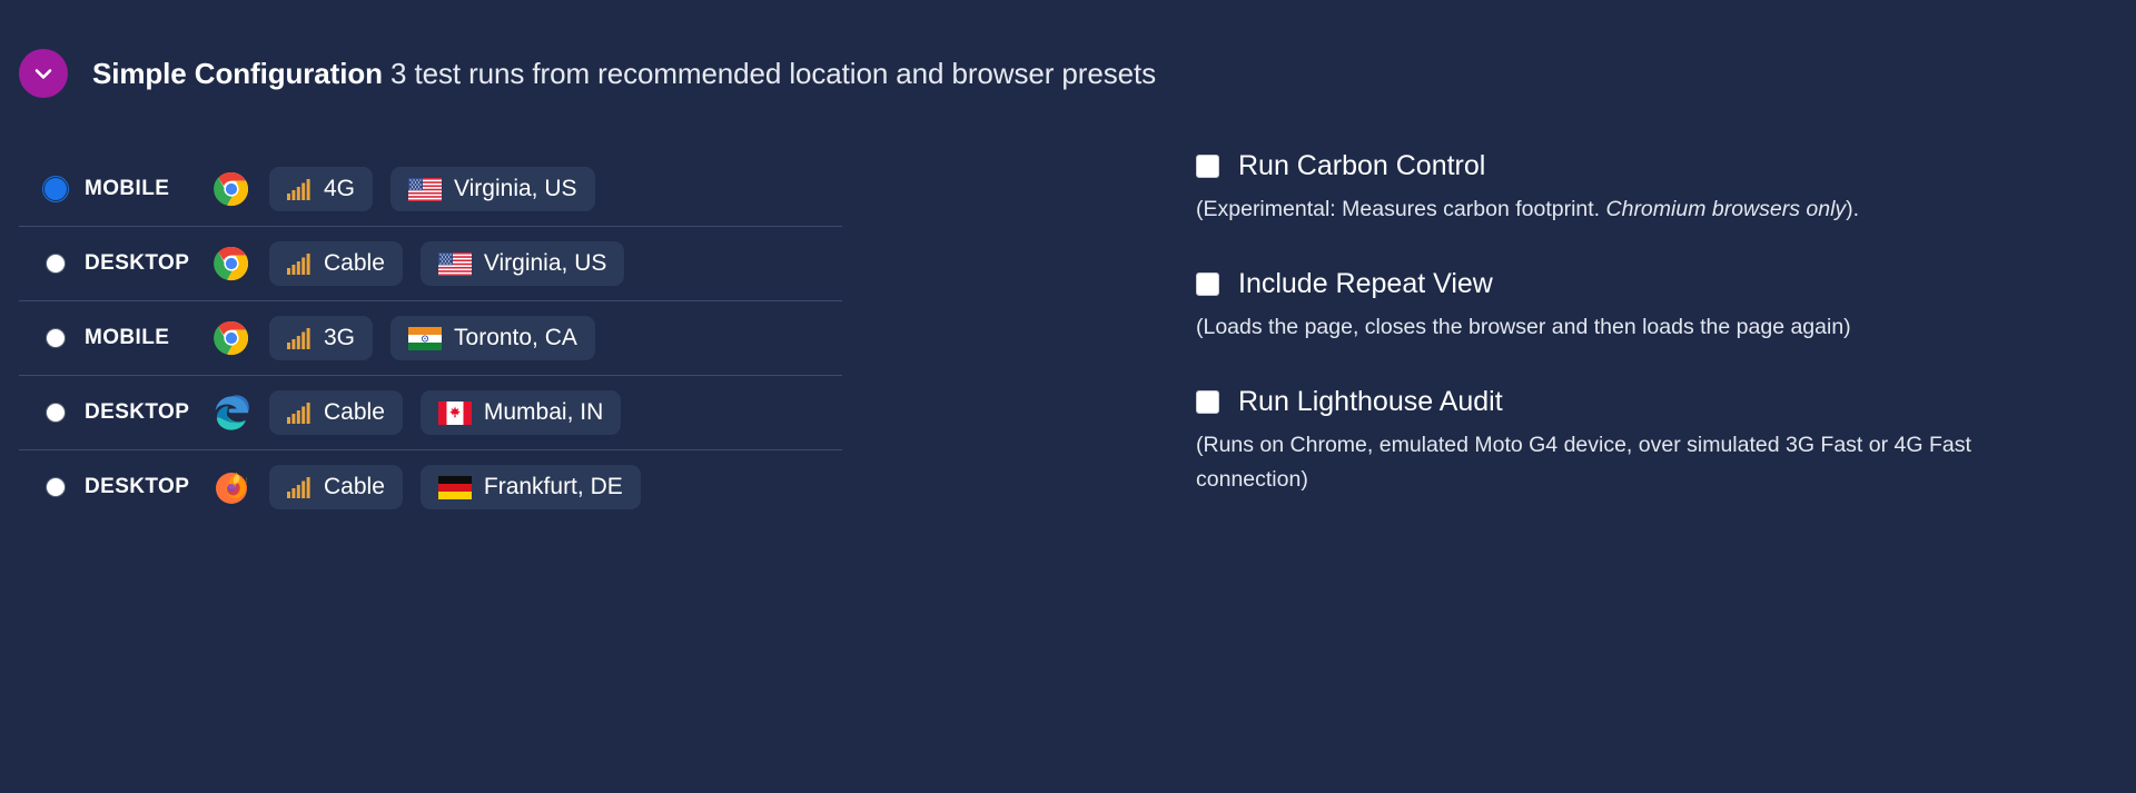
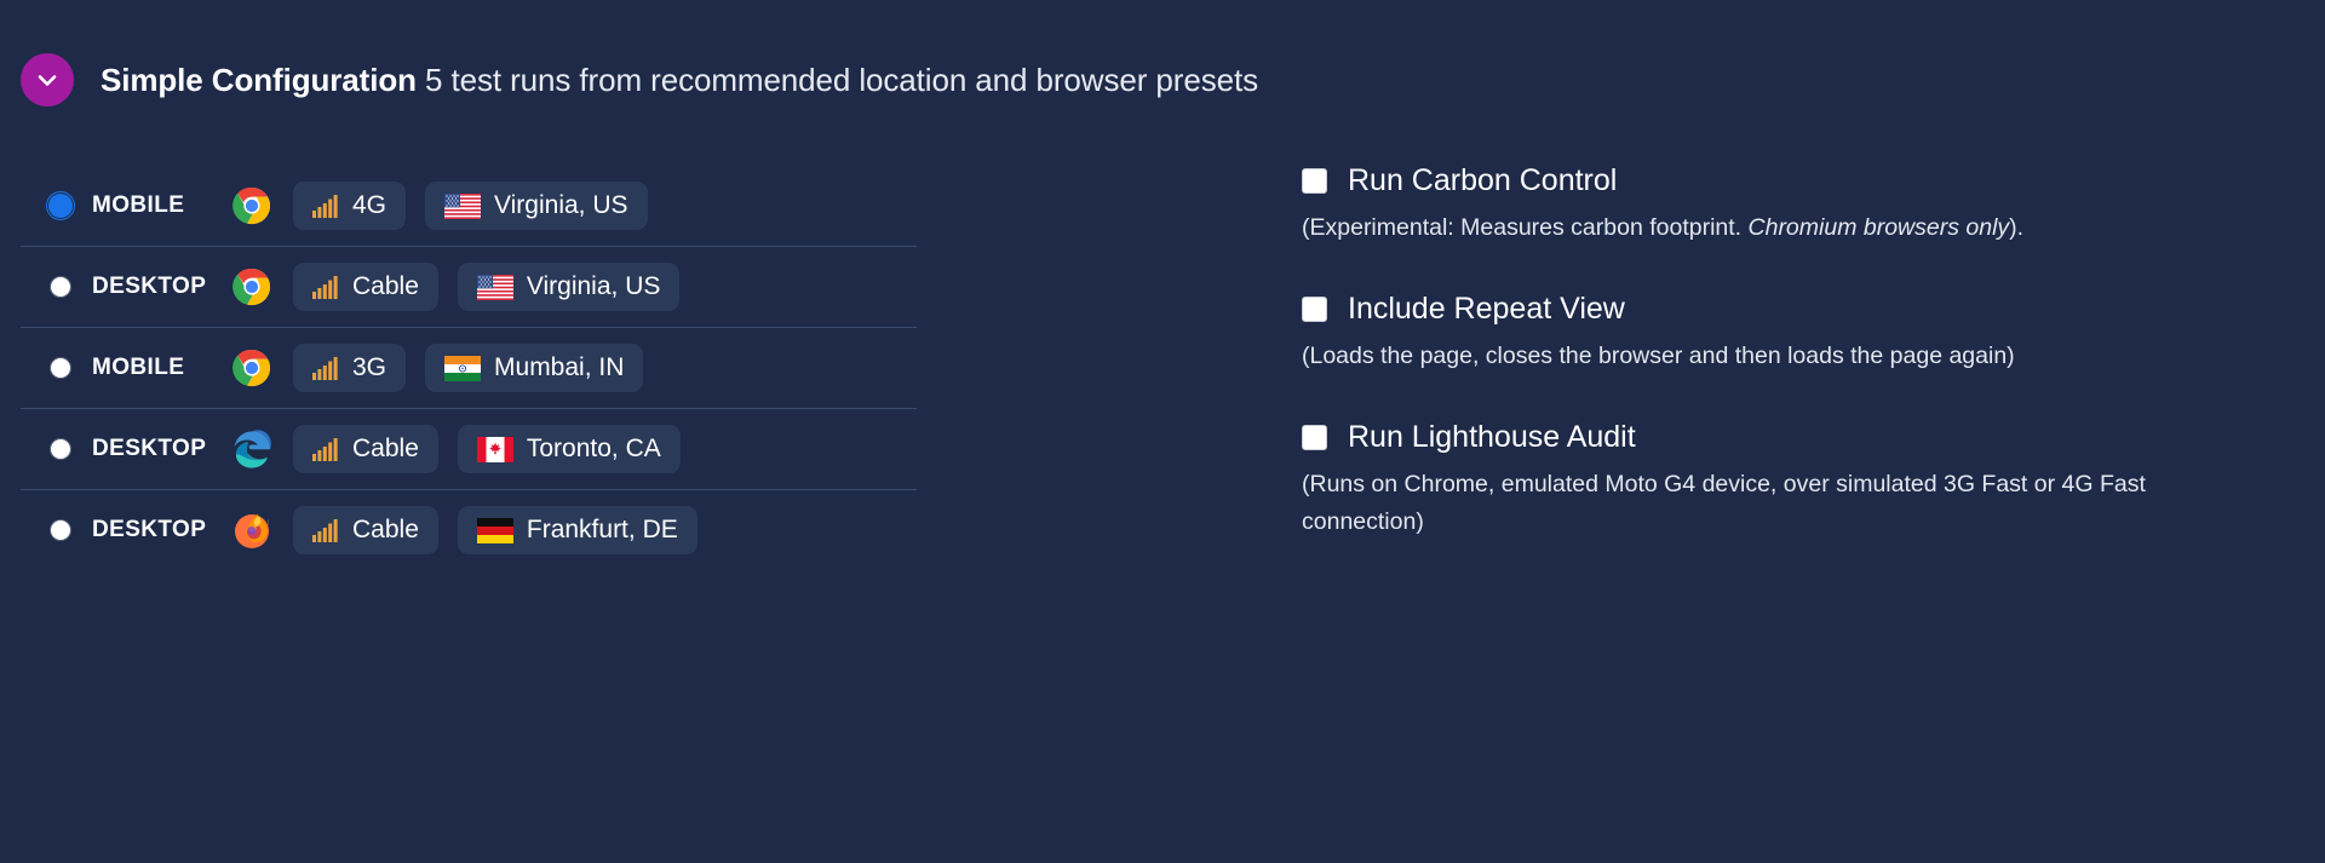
- Simple Configuration 3 test runs from recommended location and browser presets
+ Simple Configuration 5 test runs from recommended location and browser presets
  MOBILE
  4G
  Virginia, US
  DESKTOP
  Cable
  Virginia, US
  MOBILE
  3G
- Toronto, CA
+ Mumbai, IN
  DESKTOP
  Cable
- Mumbai, IN
+ Toronto, CA
  DESKTOP
  Cable
  Frankfurt, DE
  Run Carbon Control
  (Experimental: Measures carbon footprint. Chromium browsers only).
  Include Repeat View
  (Loads the page, closes the browser and then loads the page again)
  Run Lighthouse Audit
  (Runs on Chrome, emulated Moto G4 device, over simulated 3G Fast or 4G Fast connection)
